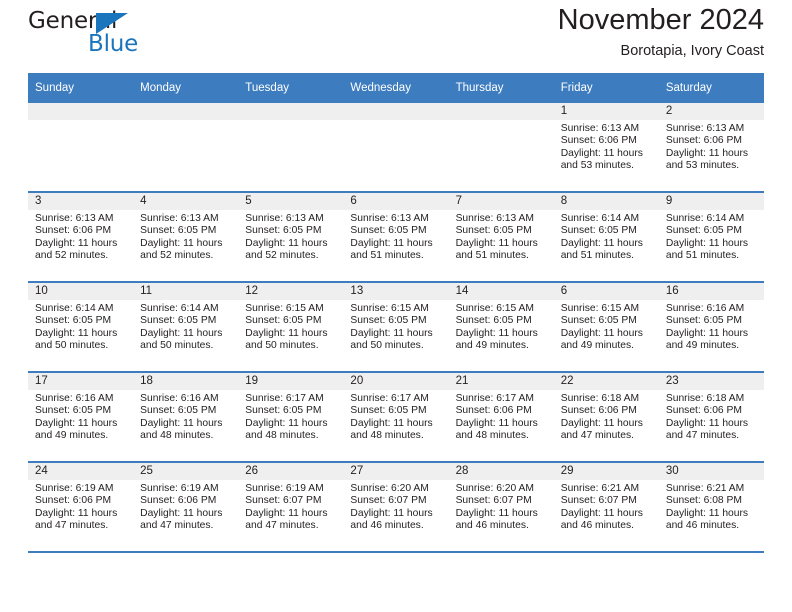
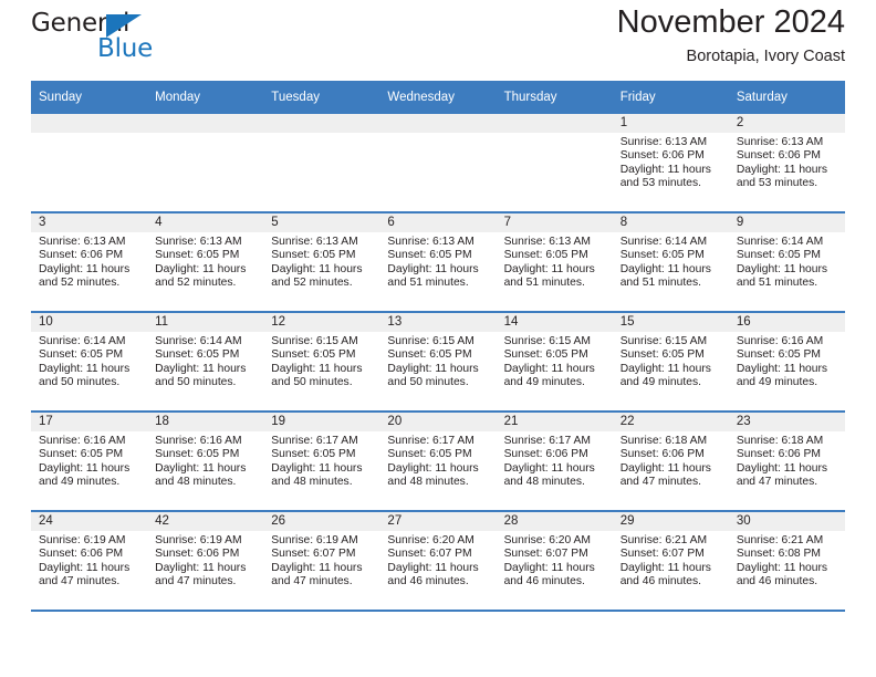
  General
  Blue
  November 2024
  Borotapia, Ivory Coast
  Sunday	Monday	Tuesday	Wednesday	Thursday	Friday	Saturday
  					1Sunrise: 6:13 AMSunset: 6:06 PMDaylight: 11 hours and 53 minutes.	2Sunrise: 6:13 AMSunset: 6:06 PMDaylight: 11 hours and 53 minutes.
  3Sunrise: 6:13 AMSunset: 6:06 PMDaylight: 11 hours and 52 minutes.	4Sunrise: 6:13 AMSunset: 6:05 PMDaylight: 11 hours and 52 minutes.	5Sunrise: 6:13 AMSunset: 6:05 PMDaylight: 11 hours and 52 minutes.	6Sunrise: 6:13 AMSunset: 6:05 PMDaylight: 11 hours and 51 minutes.	7Sunrise: 6:13 AMSunset: 6:05 PMDaylight: 11 hours and 51 minutes.	8Sunrise: 6:14 AMSunset: 6:05 PMDaylight: 11 hours and 51 minutes.	9Sunrise: 6:14 AMSunset: 6:05 PMDaylight: 11 hours and 51 minutes.
- 10Sunrise: 6:14 AMSunset: 6:05 PMDaylight: 11 hours and 50 minutes.	11Sunrise: 6:14 AMSunset: 6:05 PMDaylight: 11 hours and 50 minutes.	12Sunrise: 6:15 AMSunset: 6:05 PMDaylight: 11 hours and 50 minutes.	13Sunrise: 6:15 AMSunset: 6:05 PMDaylight: 11 hours and 50 minutes.	14Sunrise: 6:15 AMSunset: 6:05 PMDaylight: 11 hours and 49 minutes.	6Sunrise: 6:15 AMSunset: 6:05 PMDaylight: 11 hours and 49 minutes.	16Sunrise: 6:16 AMSunset: 6:05 PMDaylight: 11 hours and 49 minutes.
+ 10Sunrise: 6:14 AMSunset: 6:05 PMDaylight: 11 hours and 50 minutes.	11Sunrise: 6:14 AMSunset: 6:05 PMDaylight: 11 hours and 50 minutes.	12Sunrise: 6:15 AMSunset: 6:05 PMDaylight: 11 hours and 50 minutes.	13Sunrise: 6:15 AMSunset: 6:05 PMDaylight: 11 hours and 50 minutes.	14Sunrise: 6:15 AMSunset: 6:05 PMDaylight: 11 hours and 49 minutes.	15Sunrise: 6:15 AMSunset: 6:05 PMDaylight: 11 hours and 49 minutes.	16Sunrise: 6:16 AMSunset: 6:05 PMDaylight: 11 hours and 49 minutes.
  17Sunrise: 6:16 AMSunset: 6:05 PMDaylight: 11 hours and 49 minutes.	18Sunrise: 6:16 AMSunset: 6:05 PMDaylight: 11 hours and 48 minutes.	19Sunrise: 6:17 AMSunset: 6:05 PMDaylight: 11 hours and 48 minutes.	20Sunrise: 6:17 AMSunset: 6:05 PMDaylight: 11 hours and 48 minutes.	21Sunrise: 6:17 AMSunset: 6:06 PMDaylight: 11 hours and 48 minutes.	22Sunrise: 6:18 AMSunset: 6:06 PMDaylight: 11 hours and 47 minutes.	23Sunrise: 6:18 AMSunset: 6:06 PMDaylight: 11 hours and 47 minutes.
- 24Sunrise: 6:19 AMSunset: 6:06 PMDaylight: 11 hours and 47 minutes.	25Sunrise: 6:19 AMSunset: 6:06 PMDaylight: 11 hours and 47 minutes.	26Sunrise: 6:19 AMSunset: 6:07 PMDaylight: 11 hours and 47 minutes.	27Sunrise: 6:20 AMSunset: 6:07 PMDaylight: 11 hours and 46 minutes.	28Sunrise: 6:20 AMSunset: 6:07 PMDaylight: 11 hours and 46 minutes.	29Sunrise: 6:21 AMSunset: 6:07 PMDaylight: 11 hours and 46 minutes.	30Sunrise: 6:21 AMSunset: 6:08 PMDaylight: 11 hours and 46 minutes.
+ 24Sunrise: 6:19 AMSunset: 6:06 PMDaylight: 11 hours and 47 minutes.	42Sunrise: 6:19 AMSunset: 6:06 PMDaylight: 11 hours and 47 minutes.	26Sunrise: 6:19 AMSunset: 6:07 PMDaylight: 11 hours and 47 minutes.	27Sunrise: 6:20 AMSunset: 6:07 PMDaylight: 11 hours and 46 minutes.	28Sunrise: 6:20 AMSunset: 6:07 PMDaylight: 11 hours and 46 minutes.	29Sunrise: 6:21 AMSunset: 6:07 PMDaylight: 11 hours and 46 minutes.	30Sunrise: 6:21 AMSunset: 6:08 PMDaylight: 11 hours and 46 minutes.
